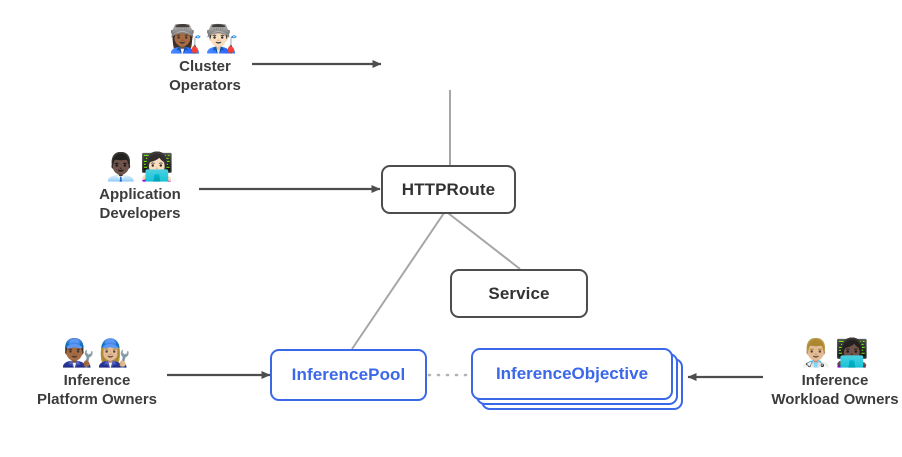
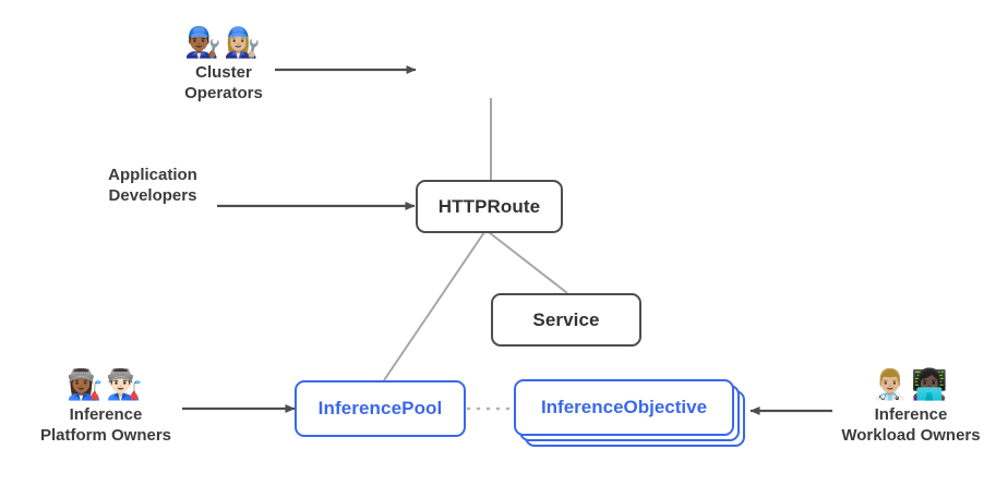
  HTTPRoute
  Service
  InferencePool
  InferenceObjective
- 👩🏾‍🏭👨🏻‍🏭
+ 👨🏾‍🔧👩🏼‍🔧
  Cluster
  Operators
- 👨🏿‍💼👩🏻‍💻
  Application
  Developers
- 👨🏾‍🔧👩🏼‍🔧
+ 👩🏾‍🏭👨🏻‍🏭
  Inference
  Platform Owners
  👨🏼‍⚕️👩🏿‍💻
  Inference
  Workload Owners
